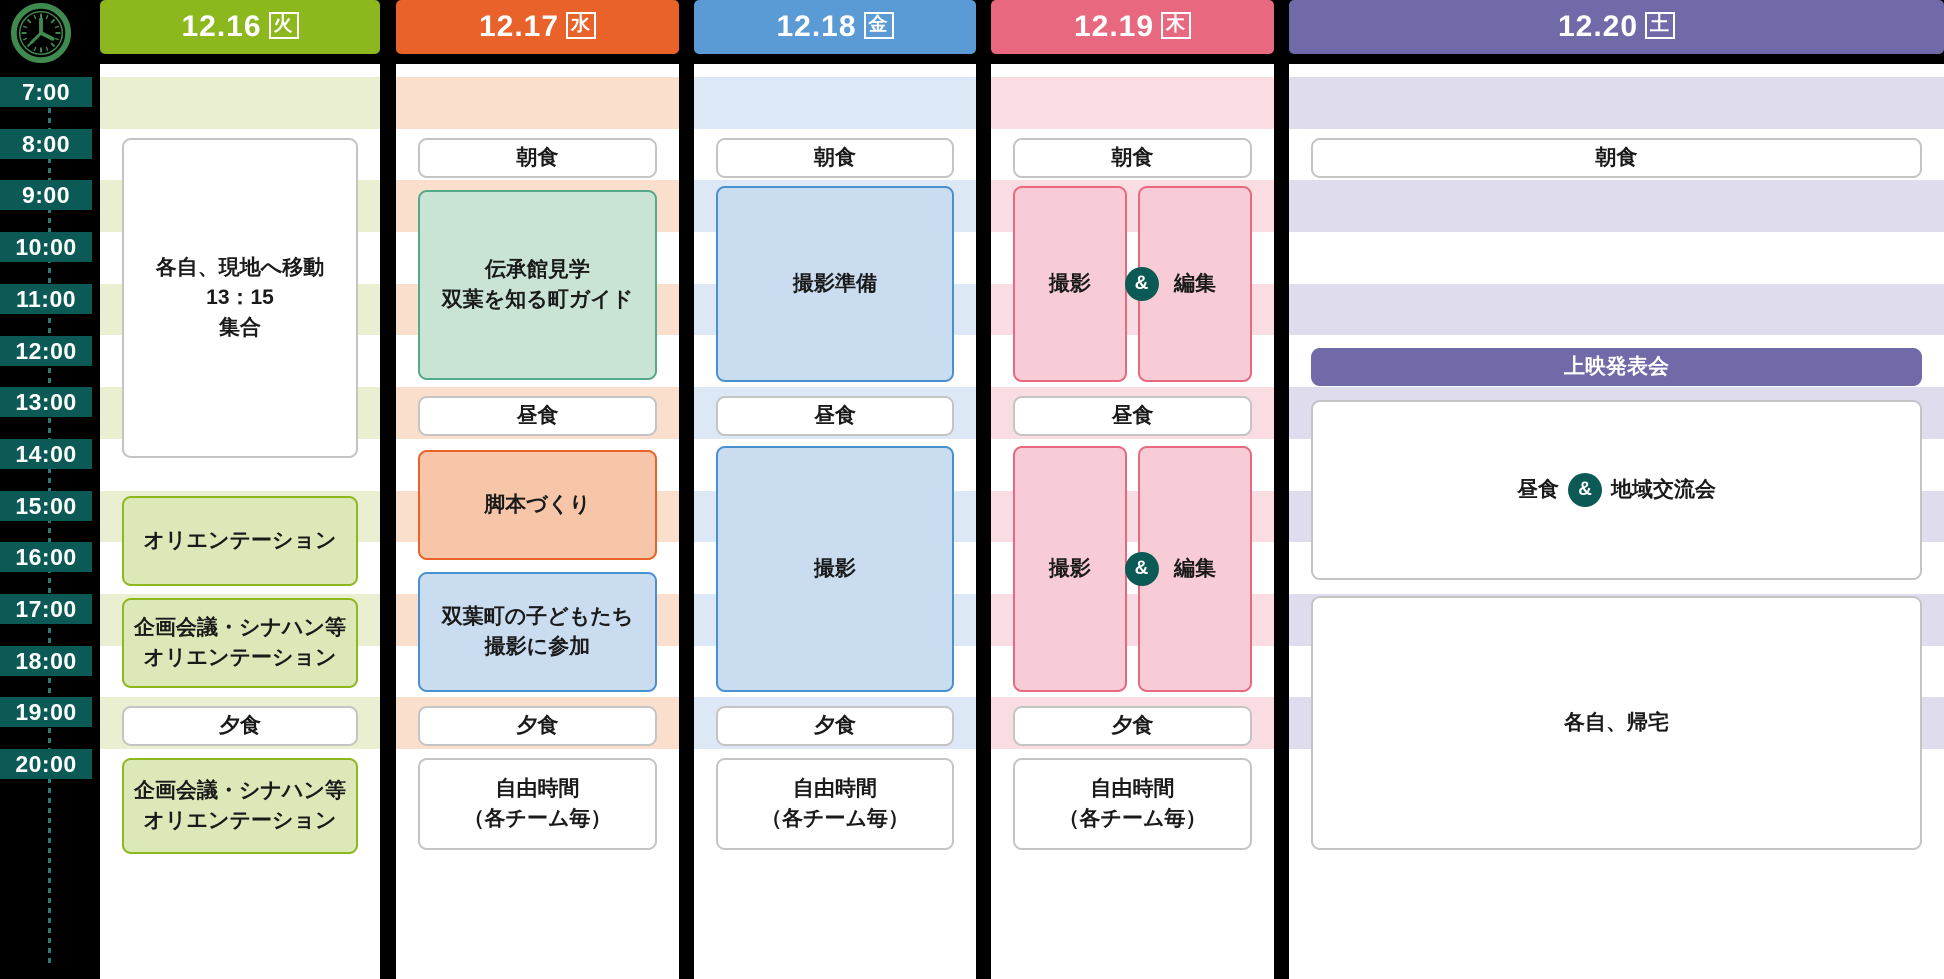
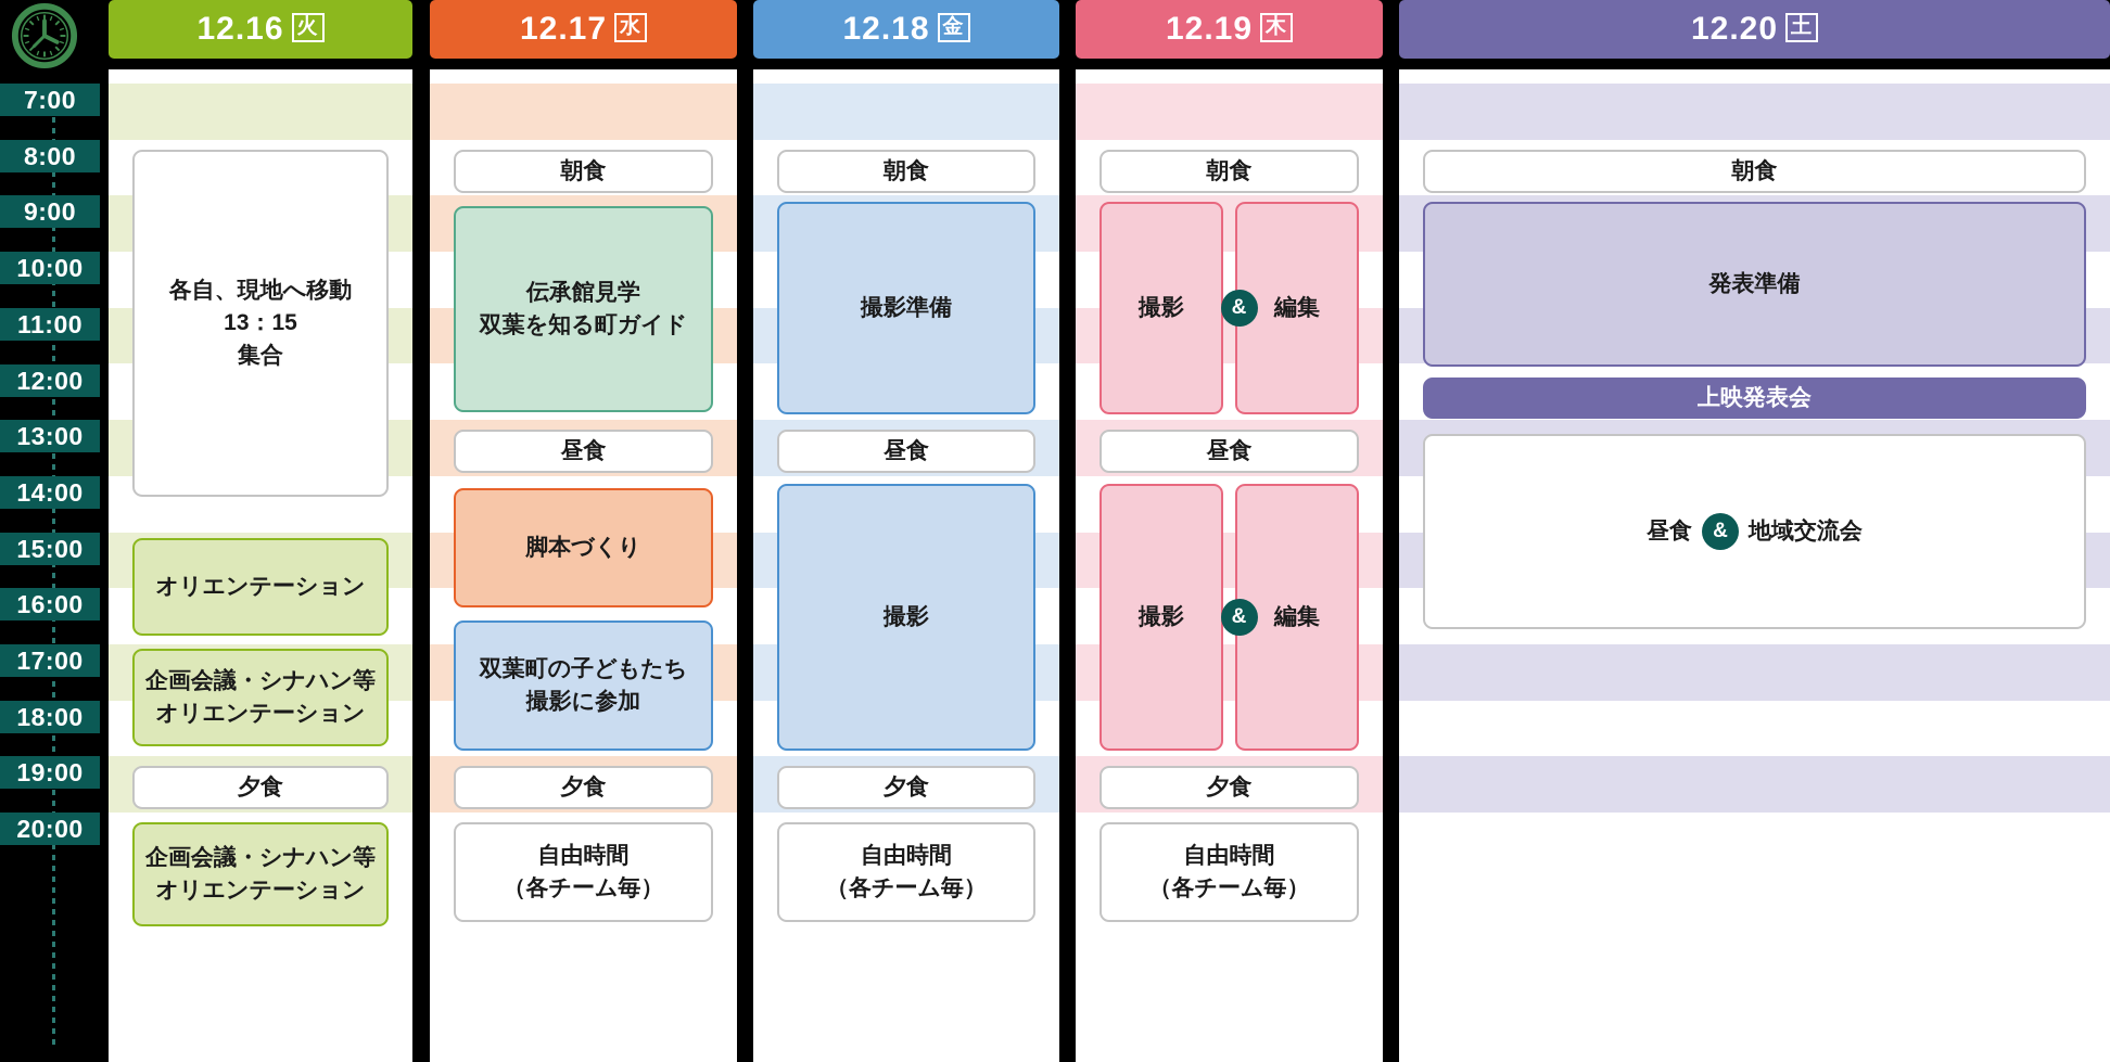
  7:00
  8:00
  9:00
  10:00
  11:00
  12:00
  13:00
  14:00
  15:00
  16:00
  17:00
  18:00
  19:00
  20:00
  12.16 火
  各自、現地へ移動
  13：15
  集合
  オリエンテーション
  企画会議・シナハン等
  オリエンテーション
  夕食
  企画会議・シナハン等
  オリエンテーション
  12.17 水
  朝食
  伝承館見学
  双葉を知る町ガイド
  昼食
  脚本づくり
  双葉町の子どもたち
  撮影に参加
  夕食
  自由時間
  （各チーム毎）
  12.18 金
  朝食
  撮影準備
  昼食
  撮影
  夕食
  自由時間
  （各チーム毎）
  12.19 木
  朝食
  撮影
  編集
  昼食
  撮影
  編集
  夕食
  自由時間
  （各チーム毎）
  &
  &
  12.20 土
  朝食
+ 発表準備
  上映発表会
- 各自、帰宅
  昼食
  &
  地域交流会
